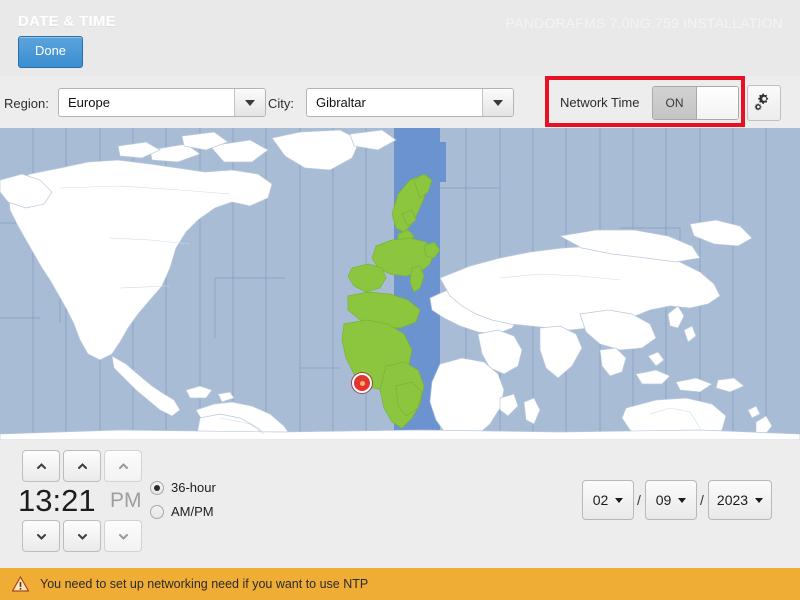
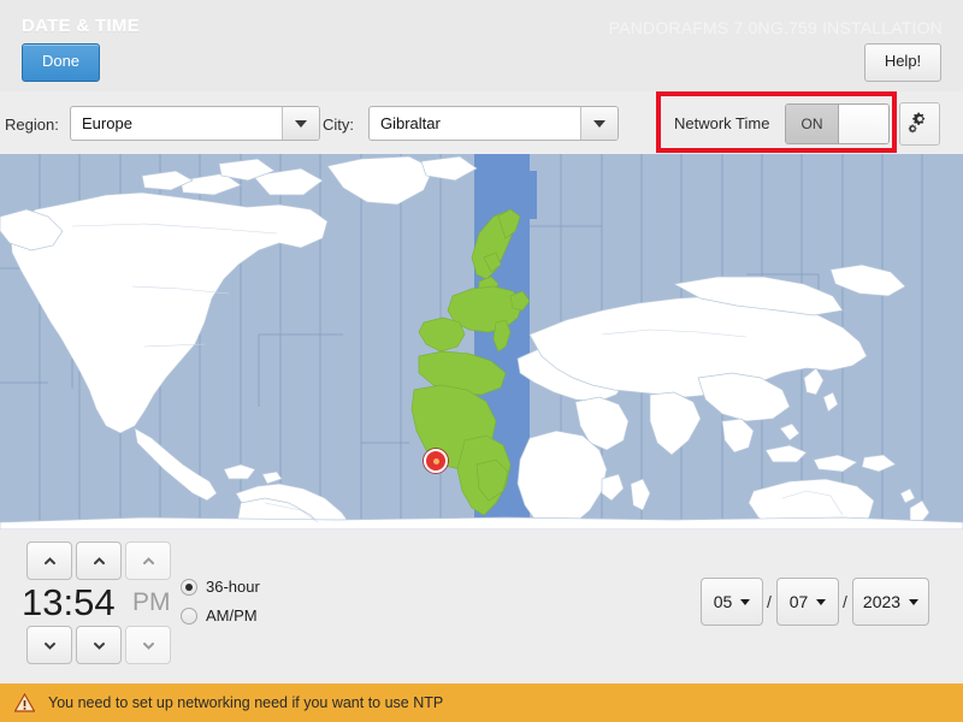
  DATE & TIME
  Done
+ Help!
  Region:
  Europe
  City:
  Gibraltar
  Network Time
  ON
- 13:21
+ 13:54
  PM
  36-hour
  AM/PM
- 02
+ 05
  /
- 09
+ 07
  /
  2023
  You need to set up networking need if you want to use NTP
